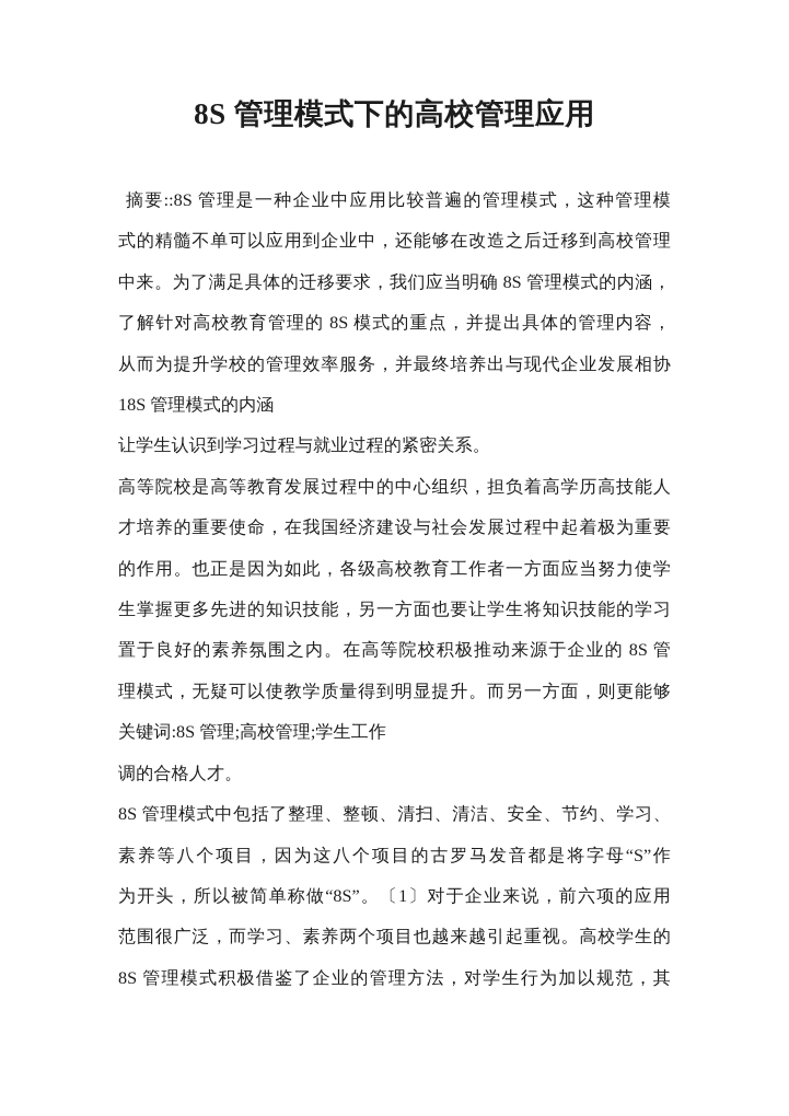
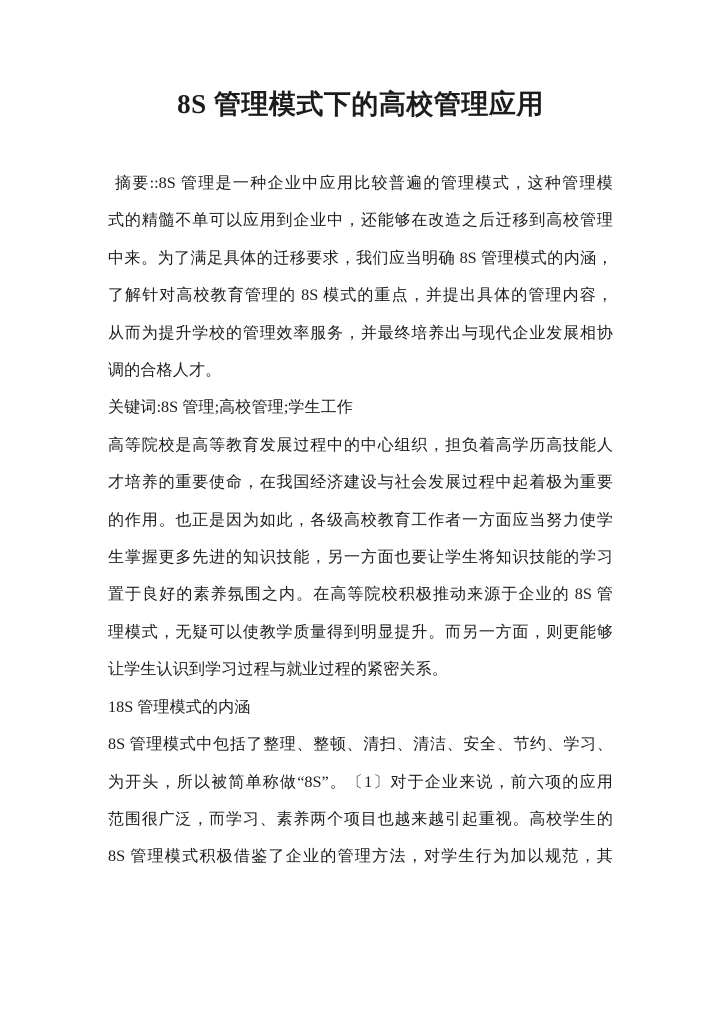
  8S 管理模式下的高校管理应用
  摘要::8S 管理是一种企业中应用比较普遍的管理模式，这种管理模
  式的精髓不单可以应用到企业中，还能够在改造之后迁移到高校管理
  中来。为了满足具体的迁移要求，我们应当明确 8S 管理模式的内涵，
  了解针对高校教育管理的 8S 模式的重点，并提出具体的管理内容，
  从而为提升学校的管理效率服务，并最终培养出与现代企业发展相协
- 18S 管理模式的内涵
+ 调的合格人才。
- 让学生认识到学习过程与就业过程的紧密关系。
+ 关键词:8S 管理;高校管理;学生工作
  高等院校是高等教育发展过程中的中心组织，担负着高学历高技能人
  才培养的重要使命，在我国经济建设与社会发展过程中起着极为重要
  的作用。也正是因为如此，各级高校教育工作者一方面应当努力使学
  生掌握更多先进的知识技能，另一方面也要让学生将知识技能的学习
  置于良好的素养氛围之内。在高等院校积极推动来源于企业的 8S 管
  理模式，无疑可以使教学质量得到明显提升。而另一方面，则更能够
- 关键词:8S 管理;高校管理;学生工作
+ 让学生认识到学习过程与就业过程的紧密关系。
- 调的合格人才。
+ 18S 管理模式的内涵
  8S 管理模式中包括了整理、整顿、清扫、清洁、安全、节约、学习、
- 素养等八个项目，因为这八个项目的古罗马发音都是将字母“S”作
  为开头，所以被简单称做“8S”。〔1〕对于企业来说，前六项的应用
  范围很广泛，而学习、素养两个项目也越来越引起重视。高校学生的
  8S 管理模式积极借鉴了企业的管理方法，对学生行为加以规范，其
